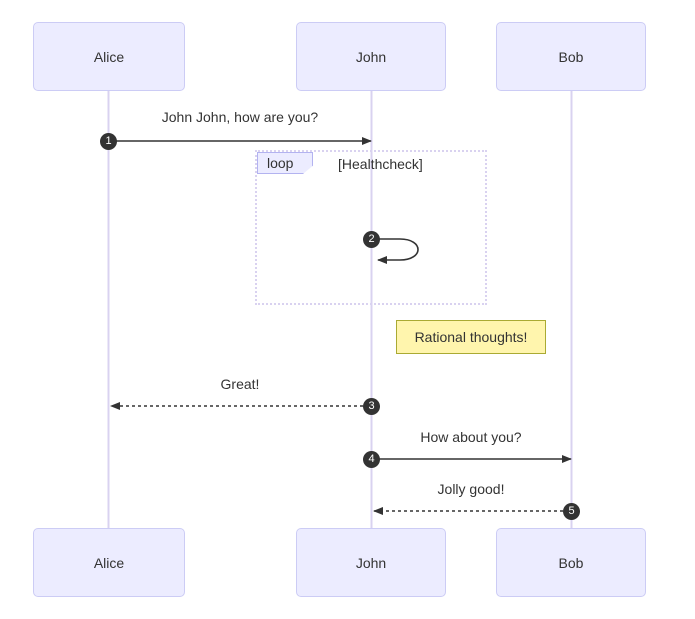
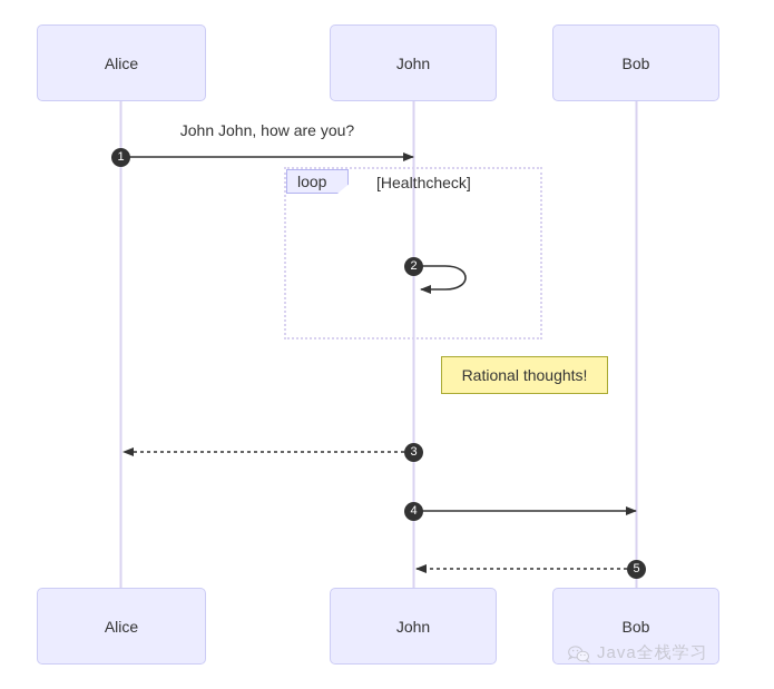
  loop
  [Healthcheck]
  Alice
  John
  Bob
  Alice
  John
  Bob
  John John, how are you?
- Great!
- How about you?
- Jolly good!
  1
  2
  3
  4
  5
  Rational thoughts!
+ Java全栈学习
